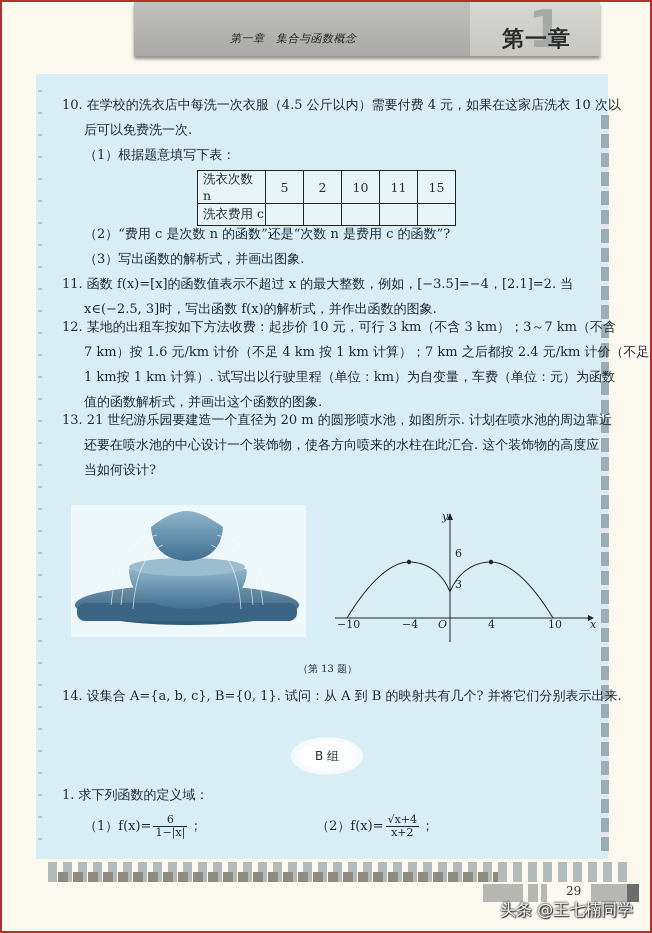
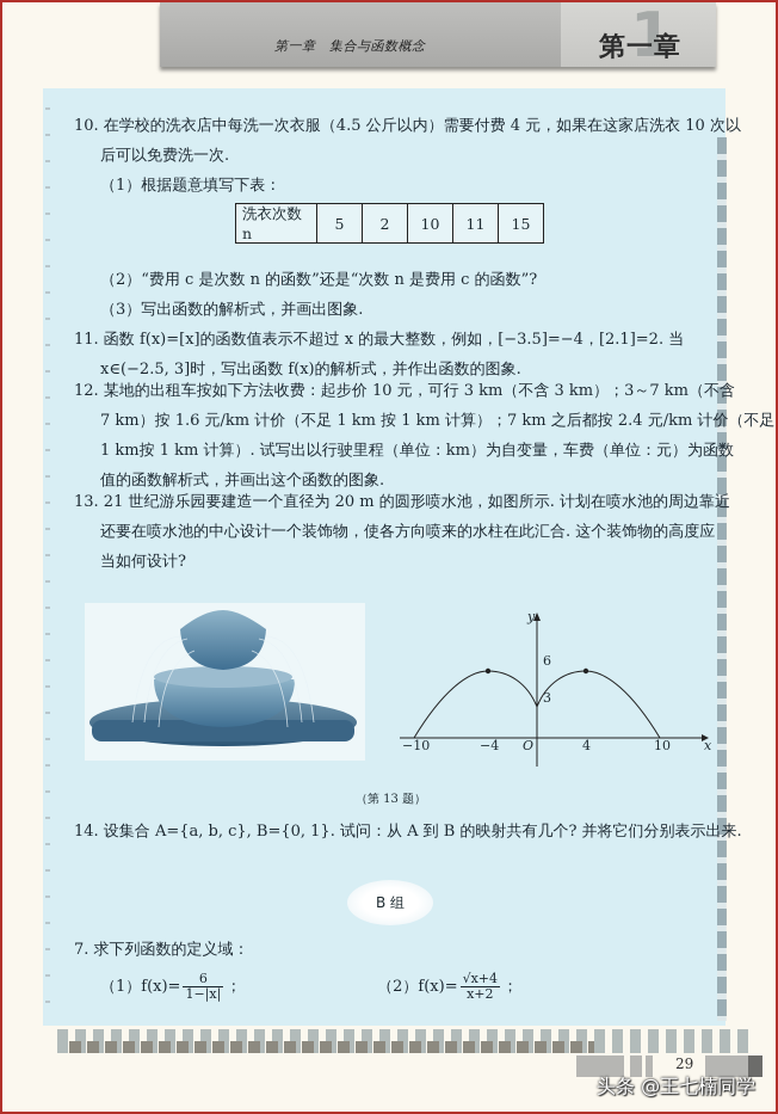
  第一章 集合与函数概念
  1
  第一章
  10. 在学校的洗衣店中每洗一次衣服（4.5 公斤以内）需要付费 4 元，如果在这家店洗衣 10 次以
  后可以免费洗一次.
  （1）根据题意填写下表：
  洗衣次数 n	5	2	10	11	15
- 洗衣费用 c
  （2）“费用 c 是次数 n 的函数”还是“次数 n 是费用 c 的函数”?
  （3）写出函数的解析式，并画出图象.
  11. 函数 f(x)=[x]的函数值表示不超过 x 的最大整数，例如，[−3.5]=−4，[2.1]=2. 当
  x∈(−2.5, 3]时，写出函数 f(x)的解析式，并作出函数的图象.
  12. 某地的出租车按如下方法收费：起步价 10 元，可行 3 km（不含 3 km）；3～7 km（不含
- 7 km）按 1.6 元/km 计价（不足 4 km 按 1 km 计算）；7 km 之后都按 2.4 元/km 计价（不足
+ 7 km）按 1.6 元/km 计价（不足 1 km 按 1 km 计算）；7 km 之后都按 2.4 元/km 计价（不足
  1 km按 1 km 计算）. 试写出以行驶里程（单位：km）为自变量，车费（单位：元）为函数
  值的函数解析式，并画出这个函数的图象.
  13. 21 世纪游乐园要建造一个直径为 20 m 的圆形喷水池，如图所示. 计划在喷水池的周边靠近
  还要在喷水池的中心设计一个装饰物，使各方向喷来的水柱在此汇合. 这个装饰物的高度应
  当如何设计?
  y
  x
  O
  −10
  −4
  4
  10
  3
  6
  （第 13 题）
  14. 设集合 A={a, b, c}, B={0, 1}. 试问：从 A 到 B 的映射共有几个? 并将它们分别表示出来.
  B 组
- 1. 求下列函数的定义域：
+ 7. 求下列函数的定义域：
  （1）f(x)=
  6
  1−|x|
  ； （2）f(x)=
  √x+4
  x+2
  ；
  29
  头条 @王七楠同学
